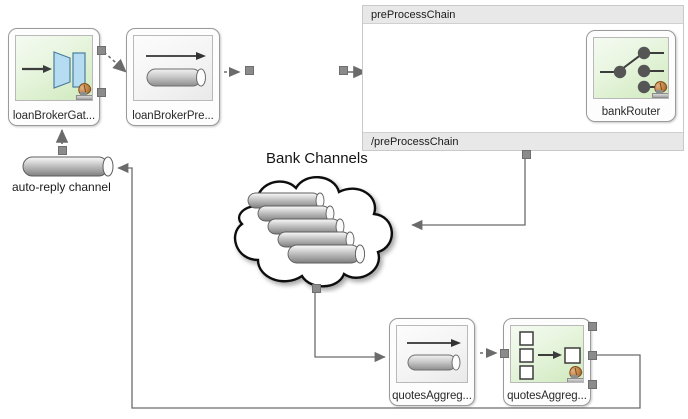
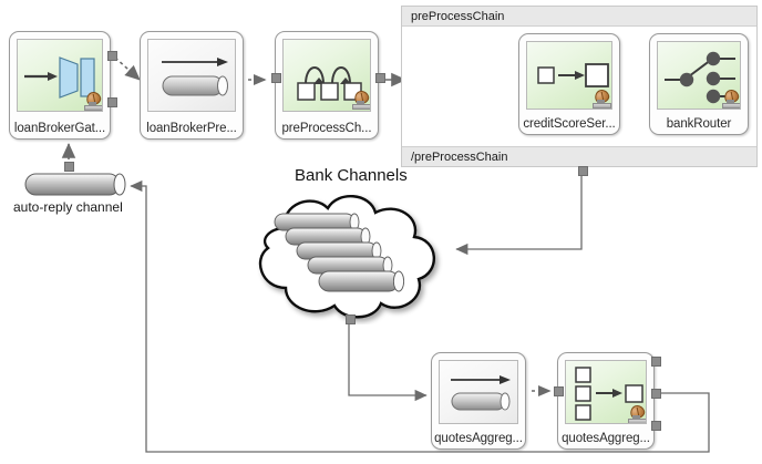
  preProcessChain
  /preProcessChain
  loanBrokerGat...
  loanBrokerPre...
+ preProcessCh...
+ creditScoreSer...
  bankRouter
  Bank Channels
  auto-reply channel
  quotesAggreg...
  quotesAggreg...
